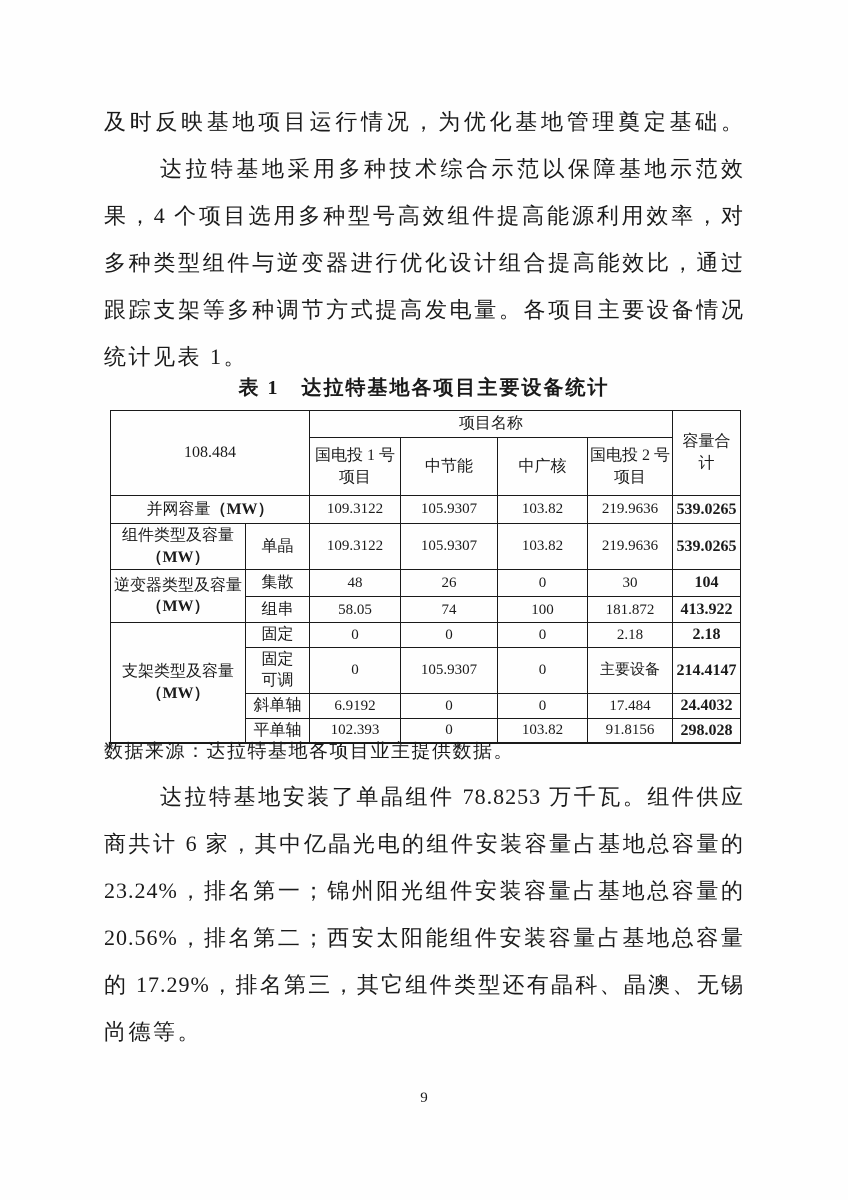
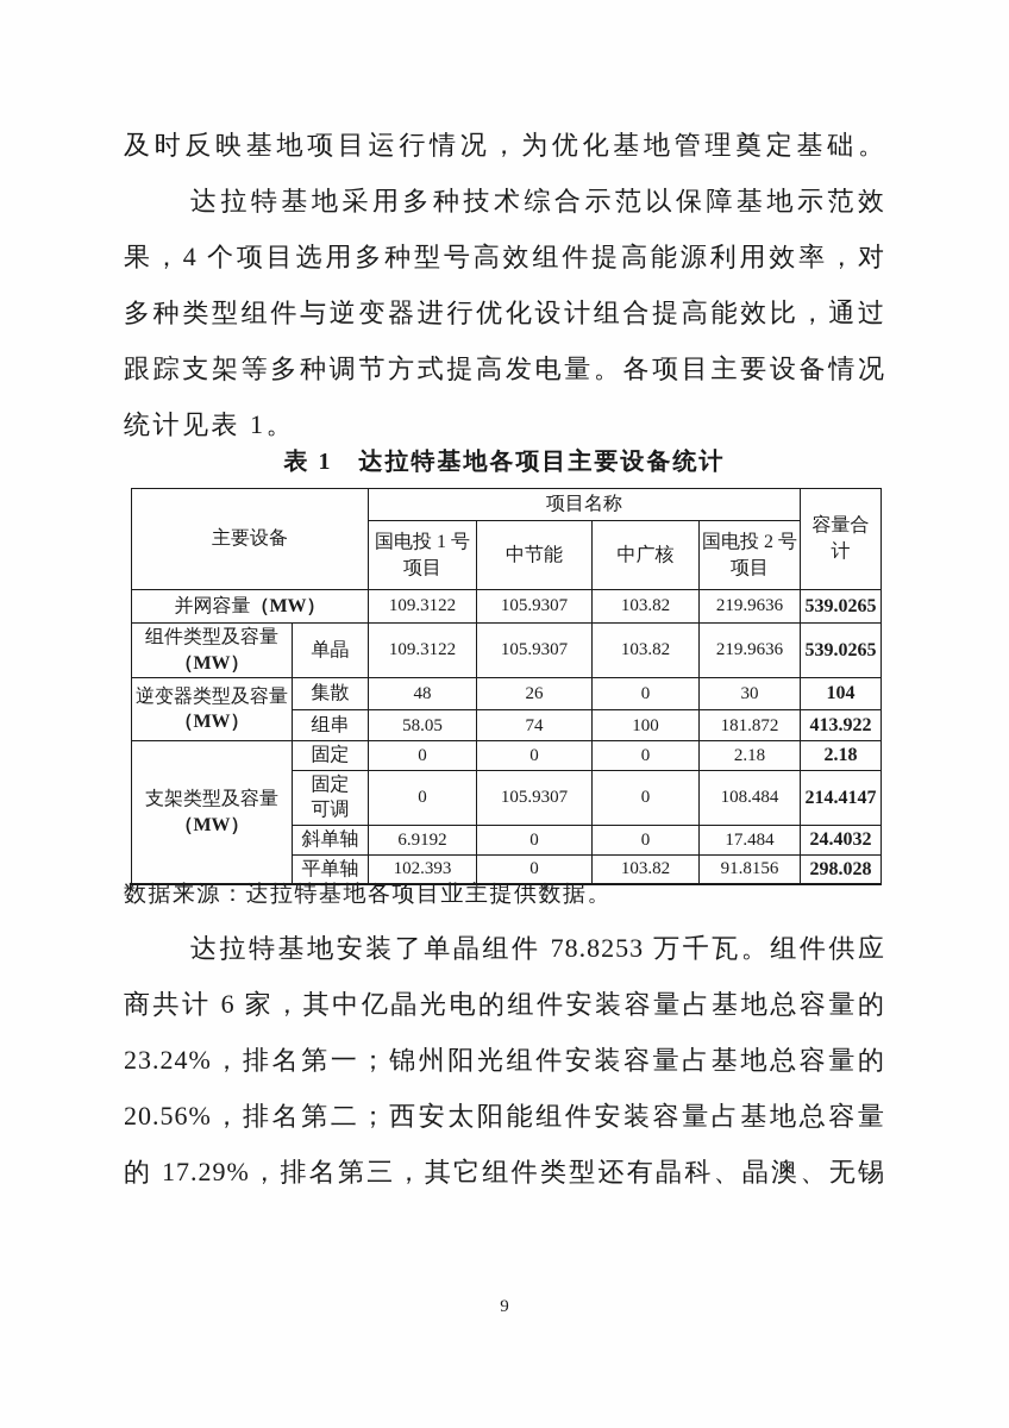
  及时反映基地项目运行情况，为优化基地管理奠定基础。
  达拉特基地采用多种技术综合示范以保障基地示范效
  果，4 个项目选用多种型号高效组件提高能源利用效率，对
  多种类型组件与逆变器进行优化设计组合提高能效比，通过
  跟踪支架等多种调节方式提高发电量。各项目主要设备情况
  统计见表 1。
  达拉特基地安装了单晶组件 78.8253 万千瓦。组件供应
  商共计 6 家，其中亿晶光电的组件安装容量占基地总容量的
  23.24%，排名第一；锦州阳光组件安装容量占基地总容量的
  20.56%，排名第二；西安太阳能组件安装容量占基地总容量
  的 17.29%，排名第三，其它组件类型还有晶科、晶澳、无锡
- 尚德等。
  表 1 达拉特基地各项目主要设备统计
- 108.484	项目名称	容量合计
+ 主要设备	项目名称	容量合计
  国电投 1 号项目	中节能	中广核	国电投 2 号项目
  并网容量（MW）	109.3122	105.9307	103.82	219.9636	539.0265
  组件类型及容量（MW）	单晶	109.3122	105.9307	103.82	219.9636	539.0265
  逆变器类型及容量（MW）	集散	48	26	0	30	104
  组串	58.05	74	100	181.872	413.922
  支架类型及容量（MW）	固定	0	0	0	2.18	2.18
- 固定可调	0	105.9307	0	主要设备	214.4147
+ 固定可调	0	105.9307	0	108.484	214.4147
  斜单轴	6.9192	0	0	17.484	24.4032
  平单轴	102.393	0	103.82	91.8156	298.028
  数据来源：达拉特基地各项目业主提供数据。
  9
